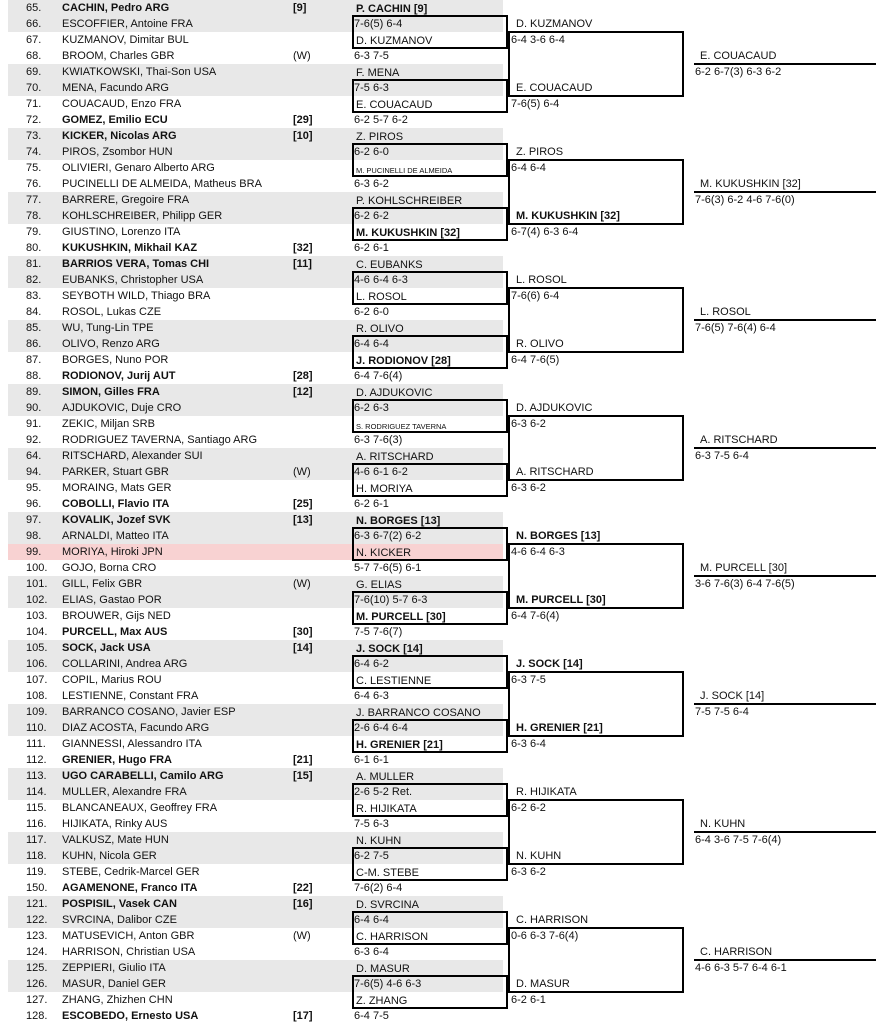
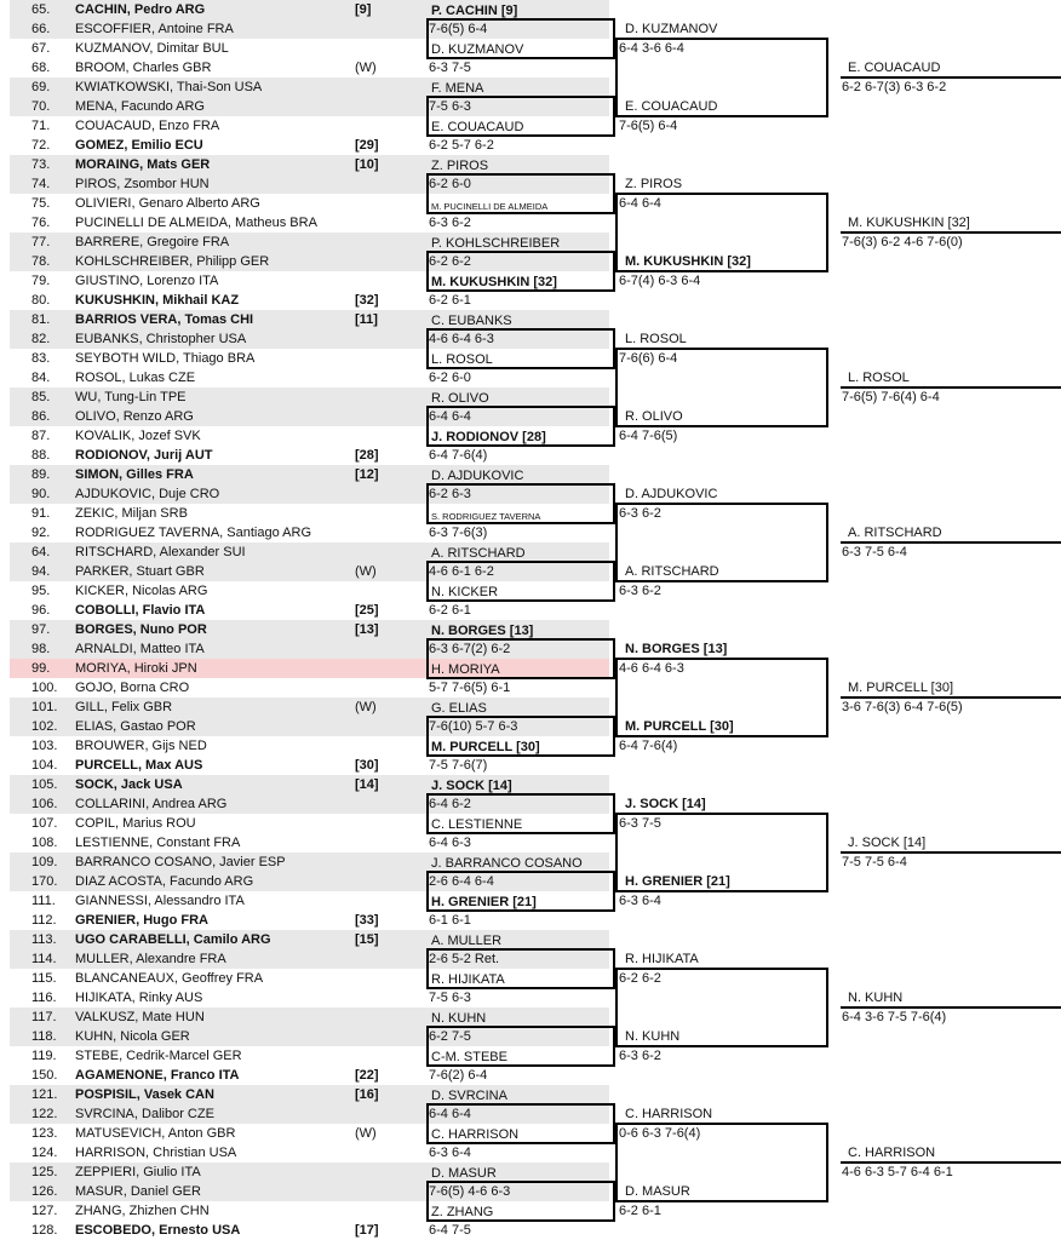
  65.
  CACHIN, Pedro ARG
  [9]
  66.
  ESCOFFIER, Antoine FRA
  67.
  KUZMANOV, Dimitar BUL
  68.
  BROOM, Charles GBR
  (W)
  69.
  KWIATKOWSKI, Thai-Son USA
  70.
  MENA, Facundo ARG
  71.
  COUACAUD, Enzo FRA
  72.
  GOMEZ, Emilio ECU
  [29]
  73.
- KICKER, Nicolas ARG
+ MORAING, Mats GER
  [10]
  74.
  PIROS, Zsombor HUN
  75.
  OLIVIERI, Genaro Alberto ARG
  76.
  PUCINELLI DE ALMEIDA, Matheus BRA
  77.
  BARRERE, Gregoire FRA
  78.
  KOHLSCHREIBER, Philipp GER
  79.
  GIUSTINO, Lorenzo ITA
  80.
  KUKUSHKIN, Mikhail KAZ
  [32]
  81.
  BARRIOS VERA, Tomas CHI
  [11]
  82.
  EUBANKS, Christopher USA
  83.
  SEYBOTH WILD, Thiago BRA
  84.
  ROSOL, Lukas CZE
  85.
  WU, Tung-Lin TPE
  86.
  OLIVO, Renzo ARG
  87.
- BORGES, Nuno POR
+ KOVALIK, Jozef SVK
  88.
  RODIONOV, Jurij AUT
  [28]
  89.
  SIMON, Gilles FRA
  [12]
  90.
  AJDUKOVIC, Duje CRO
  91.
  ZEKIC, Miljan SRB
  92.
  RODRIGUEZ TAVERNA, Santiago ARG
  64.
  RITSCHARD, Alexander SUI
  94.
  PARKER, Stuart GBR
  (W)
  95.
- MORAING, Mats GER
+ KICKER, Nicolas ARG
  96.
  COBOLLI, Flavio ITA
  [25]
  97.
- KOVALIK, Jozef SVK
+ BORGES, Nuno POR
  [13]
  98.
  ARNALDI, Matteo ITA
  99.
  MORIYA, Hiroki JPN
  100.
  GOJO, Borna CRO
  101.
  GILL, Felix GBR
  (W)
  102.
  ELIAS, Gastao POR
  103.
  BROUWER, Gijs NED
  104.
  PURCELL, Max AUS
  [30]
  105.
  SOCK, Jack USA
  [14]
  106.
  COLLARINI, Andrea ARG
  107.
  COPIL, Marius ROU
  108.
  LESTIENNE, Constant FRA
  109.
  BARRANCO COSANO, Javier ESP
- 110.
+ 170.
  DIAZ ACOSTA, Facundo ARG
  111.
  GIANNESSI, Alessandro ITA
  112.
  GRENIER, Hugo FRA
- [21]
+ [33]
  113.
  UGO CARABELLI, Camilo ARG
  [15]
  114.
  MULLER, Alexandre FRA
  115.
  BLANCANEAUX, Geoffrey FRA
  116.
  HIJIKATA, Rinky AUS
  117.
  VALKUSZ, Mate HUN
  118.
  KUHN, Nicola GER
  119.
  STEBE, Cedrik-Marcel GER
  150.
  AGAMENONE, Franco ITA
  [22]
  121.
  POSPISIL, Vasek CAN
  [16]
  122.
  SVRCINA, Dalibor CZE
  123.
  MATUSEVICH, Anton GBR
  (W)
  124.
  HARRISON, Christian USA
  125.
  ZEPPIERI, Giulio ITA
  126.
  MASUR, Daniel GER
  127.
  ZHANG, Zhizhen CHN
  128.
  ESCOBEDO, Ernesto USA
  [17]
  P. CACHIN [9]
  7-6(5) 6-4
  D. KUZMANOV
  6-3 7-5
  F. MENA
  7-5 6-3
  E. COUACAUD
  6-2 5-7 6-2
  Z. PIROS
  6-2 6-0
  M. PUCINELLI DE ALMEIDA
  6-3 6-2
  P. KOHLSCHREIBER
  6-2 6-2
  M. KUKUSHKIN [32]
  6-2 6-1
  C. EUBANKS
  4-6 6-4 6-3
  L. ROSOL
  6-2 6-0
  R. OLIVO
  6-4 6-4
  J. RODIONOV [28]
  6-4 7-6(4)
  D. AJDUKOVIC
  6-2 6-3
  S. RODRIGUEZ TAVERNA
  6-3 7-6(3)
  A. RITSCHARD
  4-6 6-1 6-2
- H. MORIYA
+ N. KICKER
  6-2 6-1
  N. BORGES [13]
  6-3 6-7(2) 6-2
- N. KICKER
+ H. MORIYA
  5-7 7-6(5) 6-1
  G. ELIAS
  7-6(10) 5-7 6-3
  M. PURCELL [30]
  7-5 7-6(7)
  J. SOCK [14]
  6-4 6-2
  C. LESTIENNE
  6-4 6-3
  J. BARRANCO COSANO
  2-6 6-4 6-4
  H. GRENIER [21]
  6-1 6-1
  A. MULLER
  2-6 5-2 Ret.
  R. HIJIKATA
  7-5 6-3
  N. KUHN
  6-2 7-5
  C-M. STEBE
  7-6(2) 6-4
  D. SVRCINA
  6-4 6-4
  C. HARRISON
  6-3 6-4
  D. MASUR
  7-6(5) 4-6 6-3
  Z. ZHANG
  6-4 7-5
  D. KUZMANOV
  6-4 3-6 6-4
  E. COUACAUD
  7-6(5) 6-4
  Z. PIROS
  6-4 6-4
  M. KUKUSHKIN [32]
  6-7(4) 6-3 6-4
  L. ROSOL
  7-6(6) 6-4
  R. OLIVO
  6-4 7-6(5)
  D. AJDUKOVIC
  6-3 6-2
  A. RITSCHARD
  6-3 6-2
  N. BORGES [13]
  4-6 6-4 6-3
  M. PURCELL [30]
  6-4 7-6(4)
  J. SOCK [14]
  6-3 7-5
  H. GRENIER [21]
  6-3 6-4
  R. HIJIKATA
  6-2 6-2
  N. KUHN
  6-3 6-2
  C. HARRISON
  0-6 6-3 7-6(4)
  D. MASUR
  6-2 6-1
  E. COUACAUD
  6-2 6-7(3) 6-3 6-2
  M. KUKUSHKIN [32]
  7-6(3) 6-2 4-6 7-6(0)
  L. ROSOL
  7-6(5) 7-6(4) 6-4
  A. RITSCHARD
  6-3 7-5 6-4
  M. PURCELL [30]
  3-6 7-6(3) 6-4 7-6(5)
  J. SOCK [14]
  7-5 7-5 6-4
  N. KUHN
  6-4 3-6 7-5 7-6(4)
  C. HARRISON
  4-6 6-3 5-7 6-4 6-1
